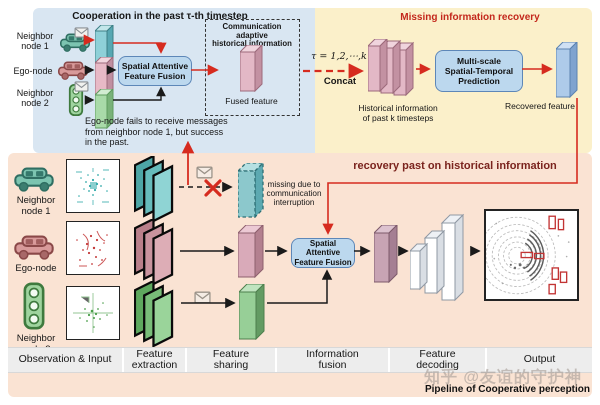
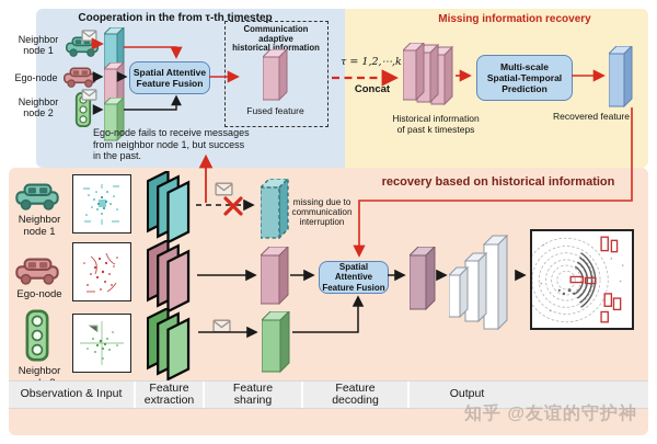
- Cooperation in the past τ-th timestep
+ Cooperation in the from τ-th timestep
  Neighbor
  node 1
  Ego-node
  Neighbor
  node 2
  Spatial Attentive
  Feature Fusion
  Communication adaptive
  historical information
  Fused feature
  Ego-node fails to receive messages
  from neighbor node 1, but success
  in the past.
  Missing information recovery
  τ = 1,2,⋯,k
  Concat
  Historical information
  of past k timesteps
  Multi-scale
  Spatial-Temporal
  Prediction
  Recovered feature
- recovery past on historical information
+ recovery based on historical information
  Neighbor
  node 1
  Ego-node
  Neighbor
  missing due to
  communication
  interruption
  Spatial Attentive
  Feature Fusion
  Observation & Input
  Feature
  extraction
  Feature
  sharing
- Information
- fusion
  Feature
  decoding
  Output
  知乎 @友谊的守护神
- Pipeline of Cooperative perception
